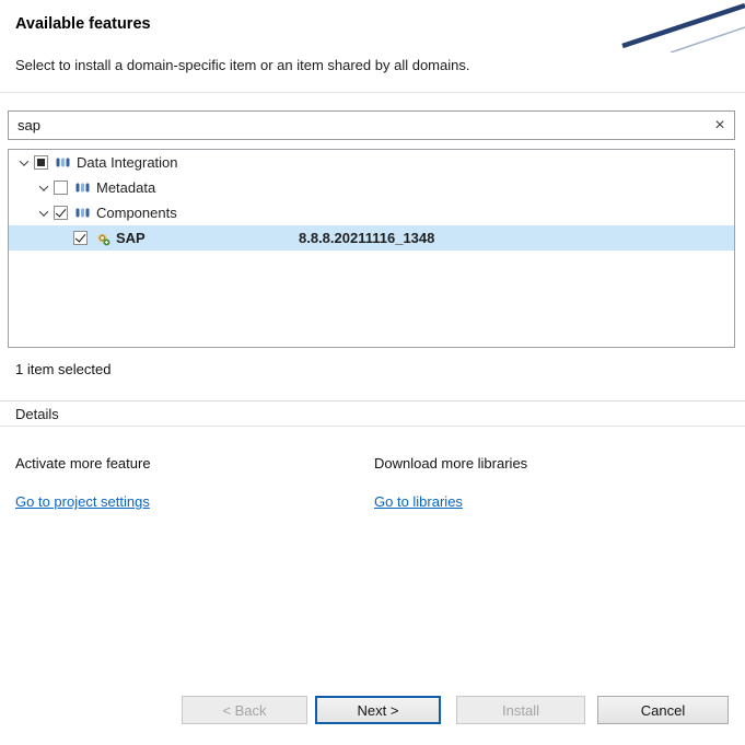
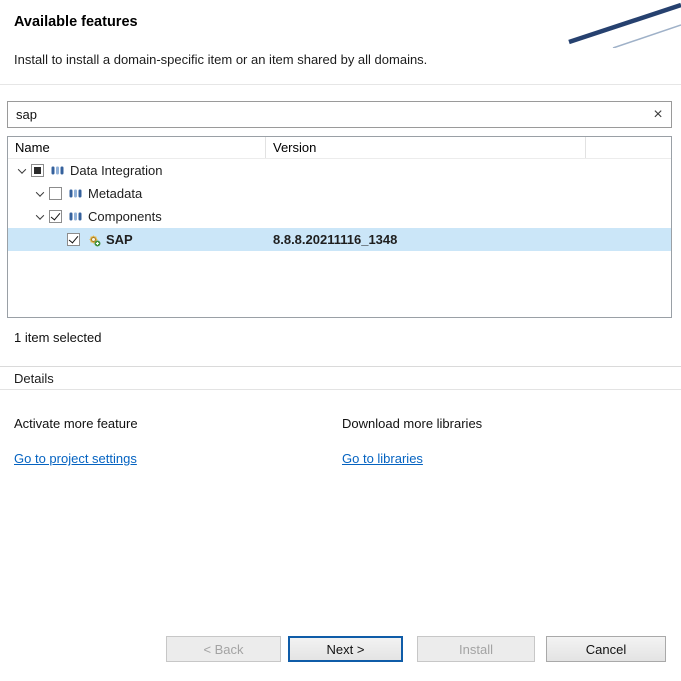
  Available features
- Select to install a domain-specific item or an item shared by all domains.
+ Install to install a domain-specific item or an item shared by all domains.
  sap
  ×
+ Name
+ Version
  Data Integration
  Metadata
  Components
  SAP
  8.8.8.20211116_1348
  1 item selected
  Details
  Activate more feature
  Download more libraries
  Go to project settings
  Go to libraries
  < Back
  Next >
  Install
  Cancel
